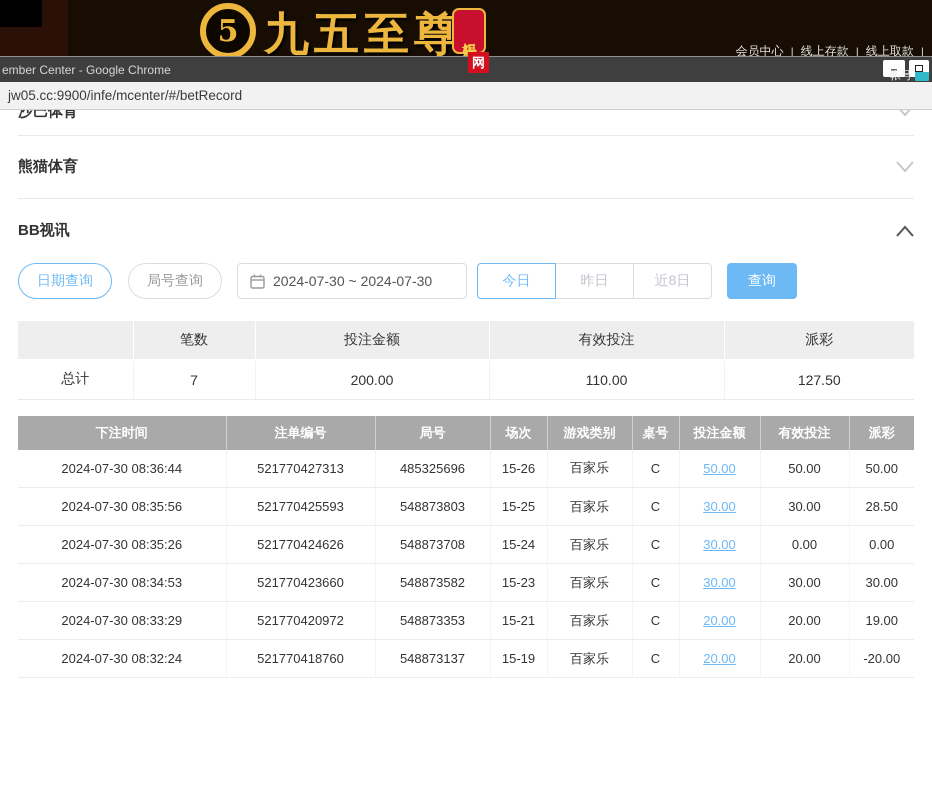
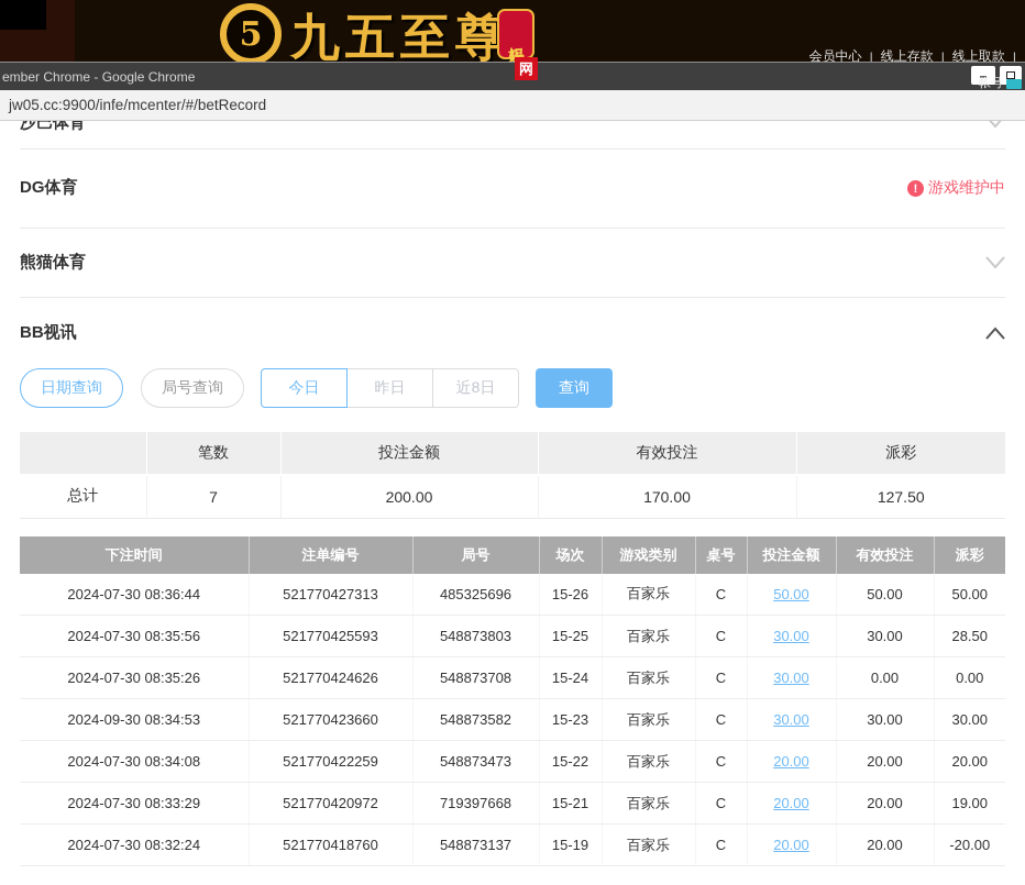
  5
  九五至尊
  会员中心
  |
  线上存款
  |
  线上取款
  |
  网
- ember Center - Google Chrome
+ ember Chrome - Google Chrome
  –
  帐号
  jw05.cc:9900/infe/mcenter/#/betRecord
  沙巴体育
+ DG体育
+ !
+ 游戏维护中
  熊猫体育
  BB视讯
  日期查询
  局号查询
- 2024-07-30 ~ 2024-07-30
  今日
  昨日
  近8日
  查询
  	笔数	投注金额	有效投注	派彩
- 总计	7	200.00	110.00	127.50
+ 总计	7	200.00	170.00	127.50
  下注时间	注单编号	局号	场次	游戏类别	桌号	投注金额	有效投注	派彩
  2024-07-30 08:36:44	521770427313	485325696	15-26	百家乐	C	50.00	50.00	50.00
  2024-07-30 08:35:56	521770425593	548873803	15-25	百家乐	C	30.00	30.00	28.50
  2024-07-30 08:35:26	521770424626	548873708	15-24	百家乐	C	30.00	0.00	0.00
- 2024-07-30 08:34:53	521770423660	548873582	15-23	百家乐	C	30.00	30.00	30.00
+ 2024-09-30 08:34:53	521770423660	548873582	15-23	百家乐	C	30.00	30.00	30.00
+ 2024-07-30 08:34:08	521770422259	548873473	15-22	百家乐	C	20.00	20.00	20.00
- 2024-07-30 08:33:29	521770420972	548873353	15-21	百家乐	C	20.00	20.00	19.00
+ 2024-07-30 08:33:29	521770420972	719397668	15-21	百家乐	C	20.00	20.00	19.00
  2024-07-30 08:32:24	521770418760	548873137	15-19	百家乐	C	20.00	20.00	-20.00
